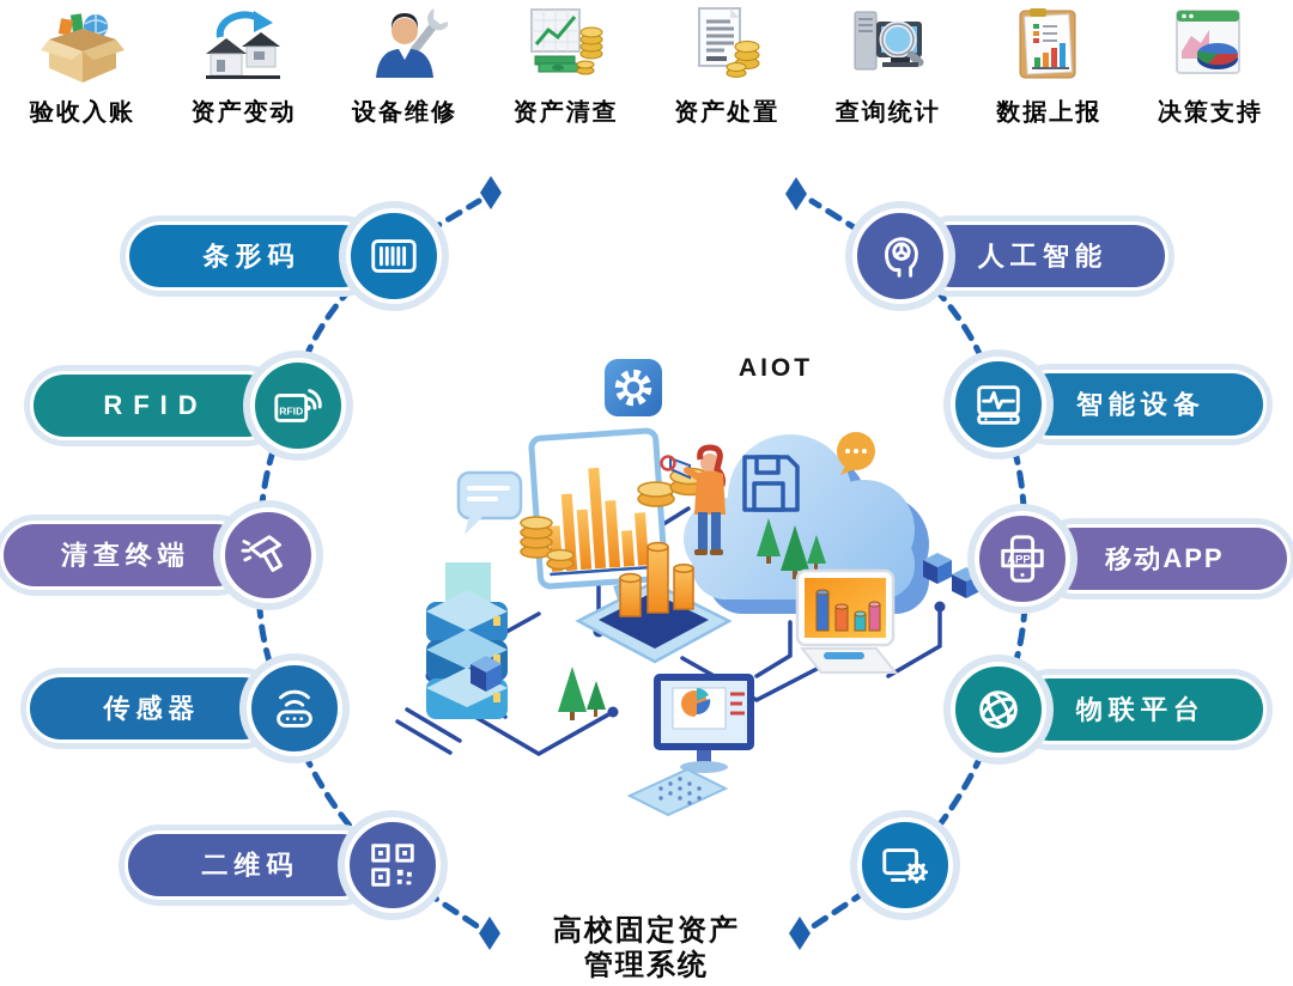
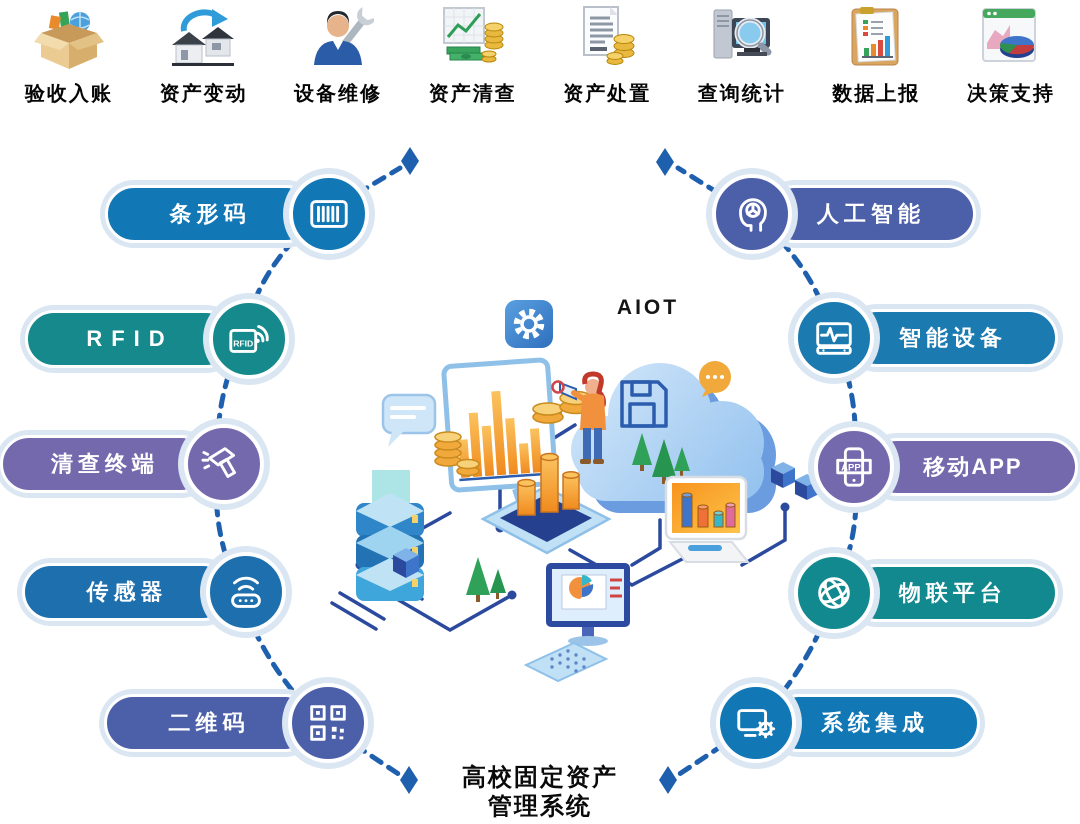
  验收入账
  资产变动
  设备维修
  资产清查
  资产处置
  查询统计
  数据上报
  决策支持
  条形码
  RFID
  RFID
  清查终端
  传感器
  二维码
  人工智能
  智能设备
  APP
  移动APP
  物联平台
+ 系统集成
  AIOT
  高校固定资产
  管理系统
